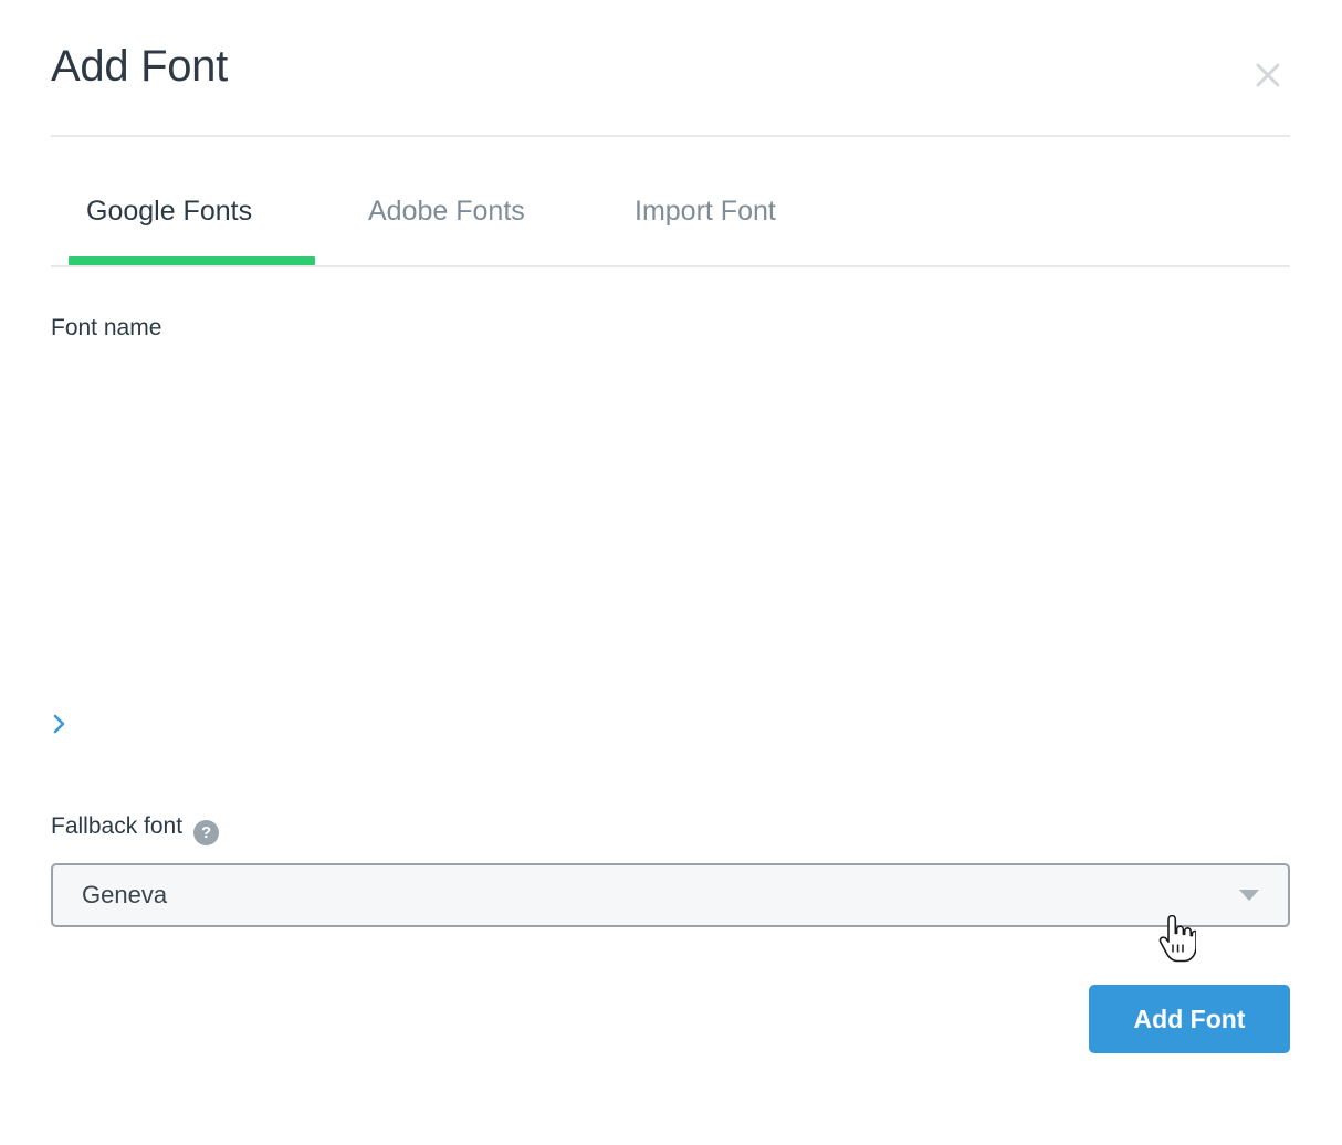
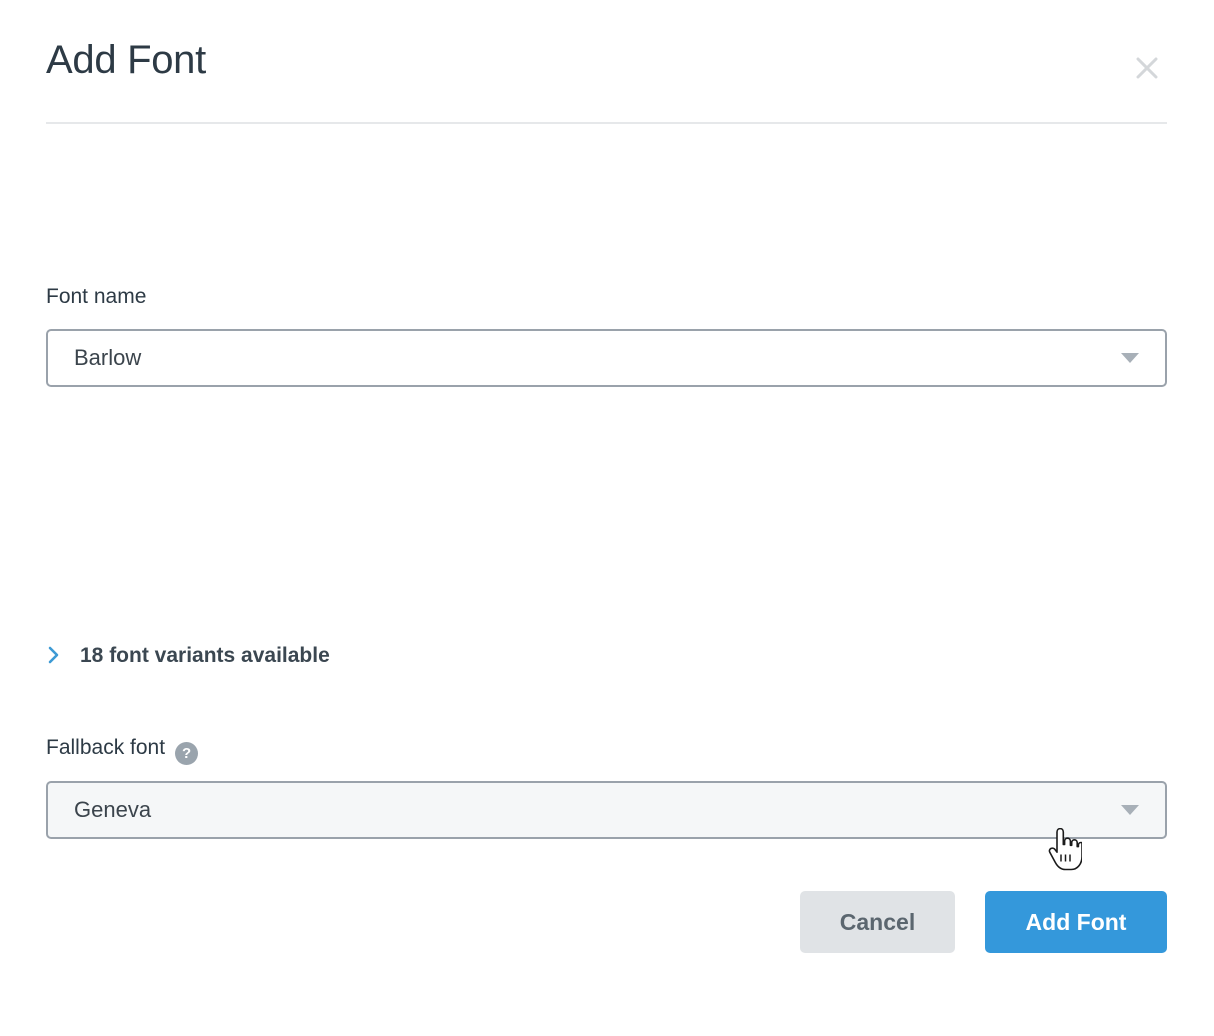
  Add Font
- Google Fonts
- Adobe Fonts
- Import Font
  Font name
+ Barlow
+ 18 font variants available
  Fallback font ?
  Geneva
+ Cancel
  Add Font
